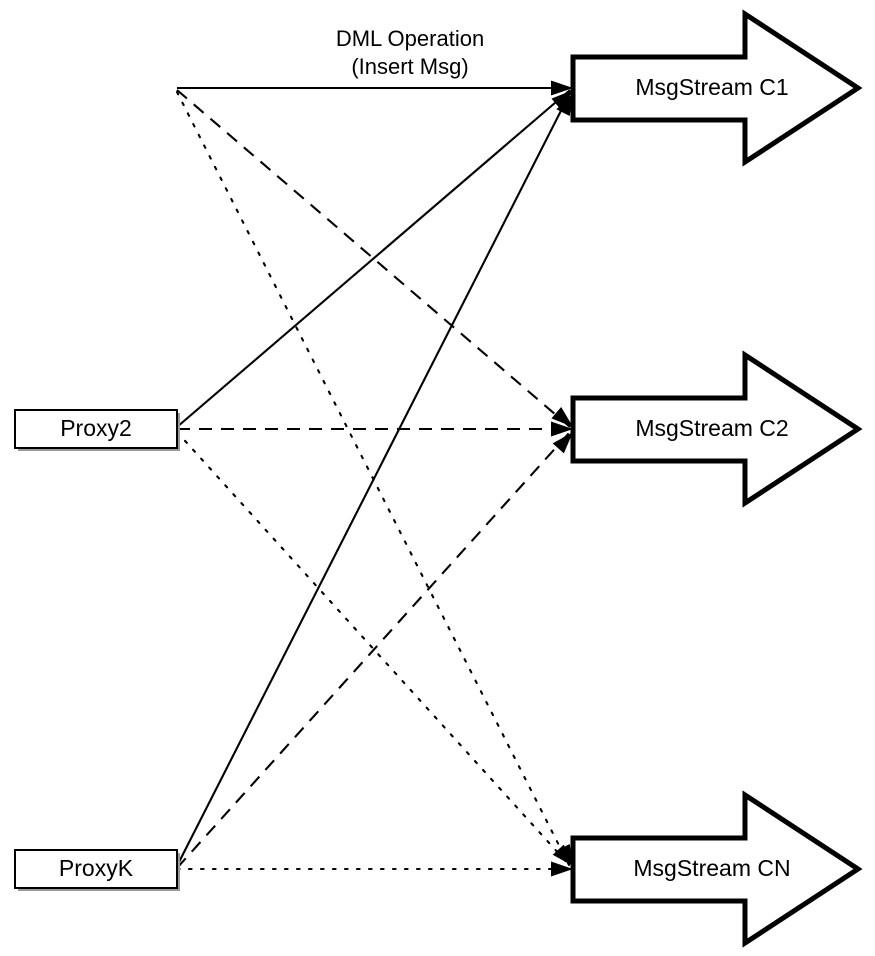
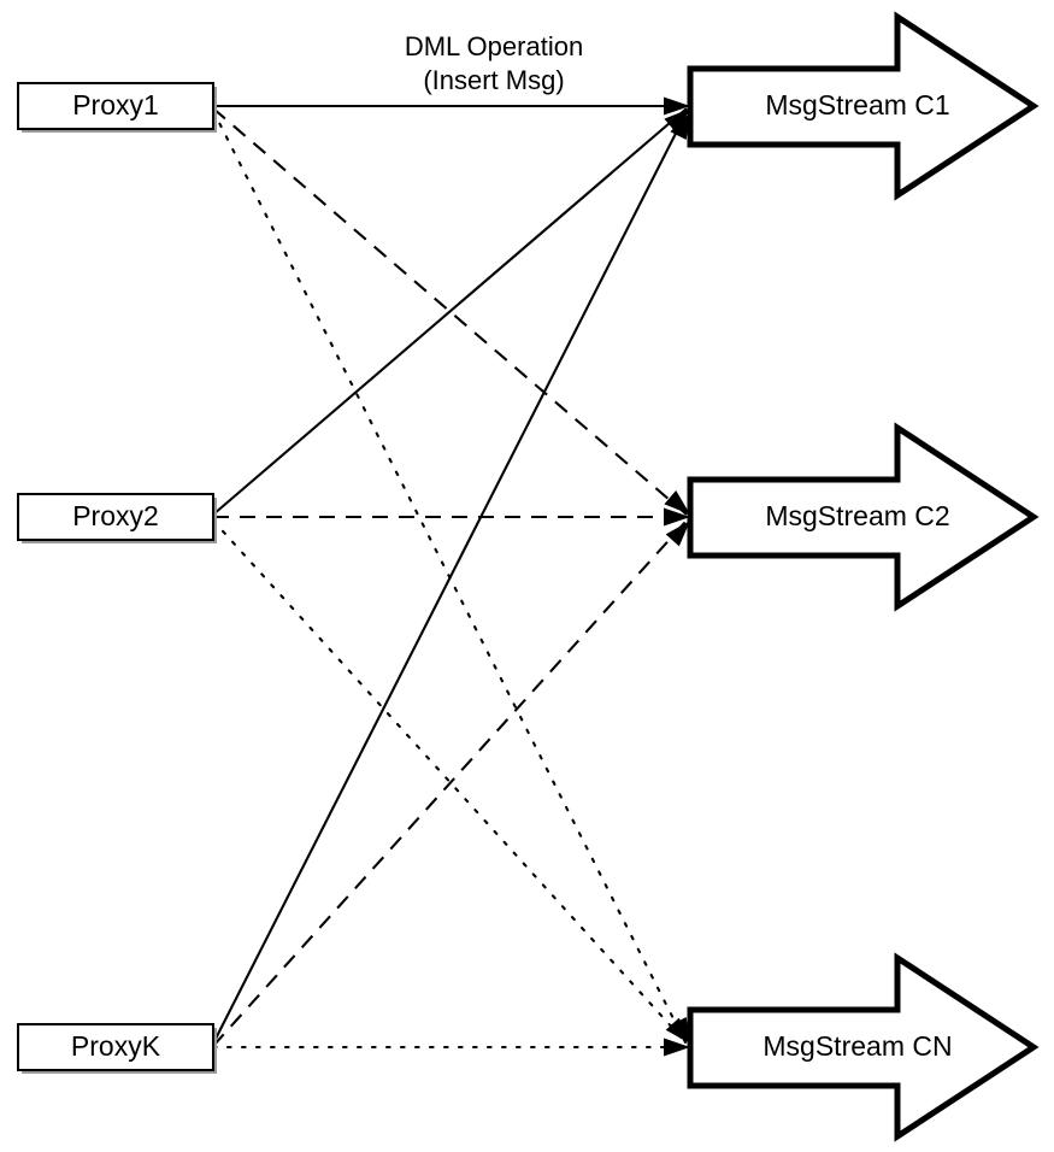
  MsgStream C1
  MsgStream C2
  MsgStream CN
+ Proxy1
  Proxy2
  ProxyK
  DML Operation
  (Insert Msg)
